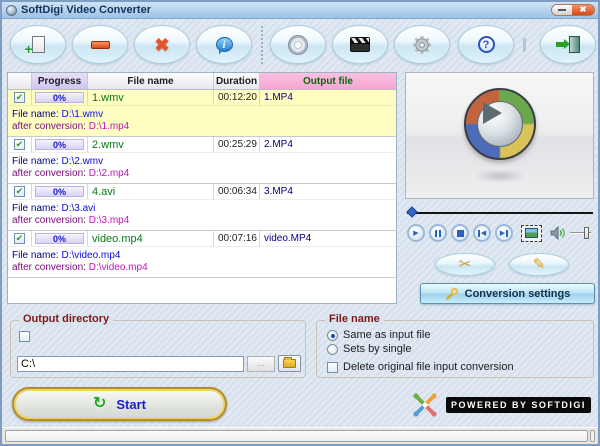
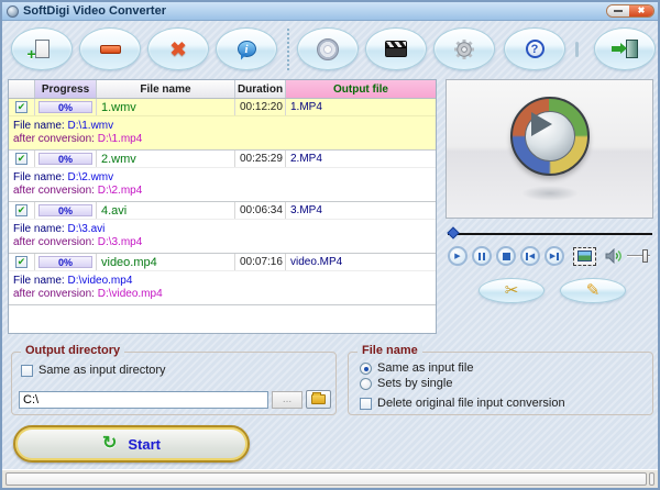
  SoftDigi Video Converter
  ✖
  +
  ✖
  i
  ?
  Progress
  File name
  Duration
  Output file
  ✔
  0%
  1.wmv
  00:12:20
  1.MP4
  File name: D:\1.wmv
  after conversion: D:\1.mp4
  ✔
  0%
  2.wmv
  00:25:29
  2.MP4
  File name: D:\2.wmv
  after conversion: D:\2.mp4
  ✔
  0%
  4.avi
  00:06:34
  3.MP4
  File name: D:\3.avi
  after conversion: D:\3.mp4
  ✔
  0%
  video.mp4
  00:07:16
  video.MP4
  File name: D:\video.mp4
  after conversion: D:\video.mp4
  ✂
  ✎
- Conversion settings
  Output directory
+ Same as input directory
  C:\
  ...
  File name
  Same as input file
  Sets by single
  Delete original file input conversion
  ↻
  Start
- POWERED BY SOFTDIGI
